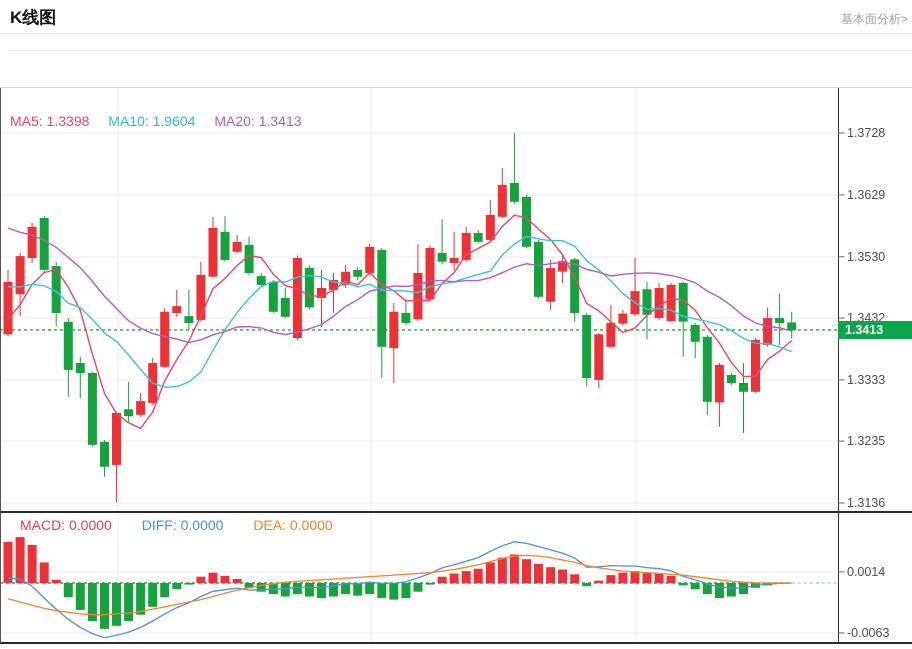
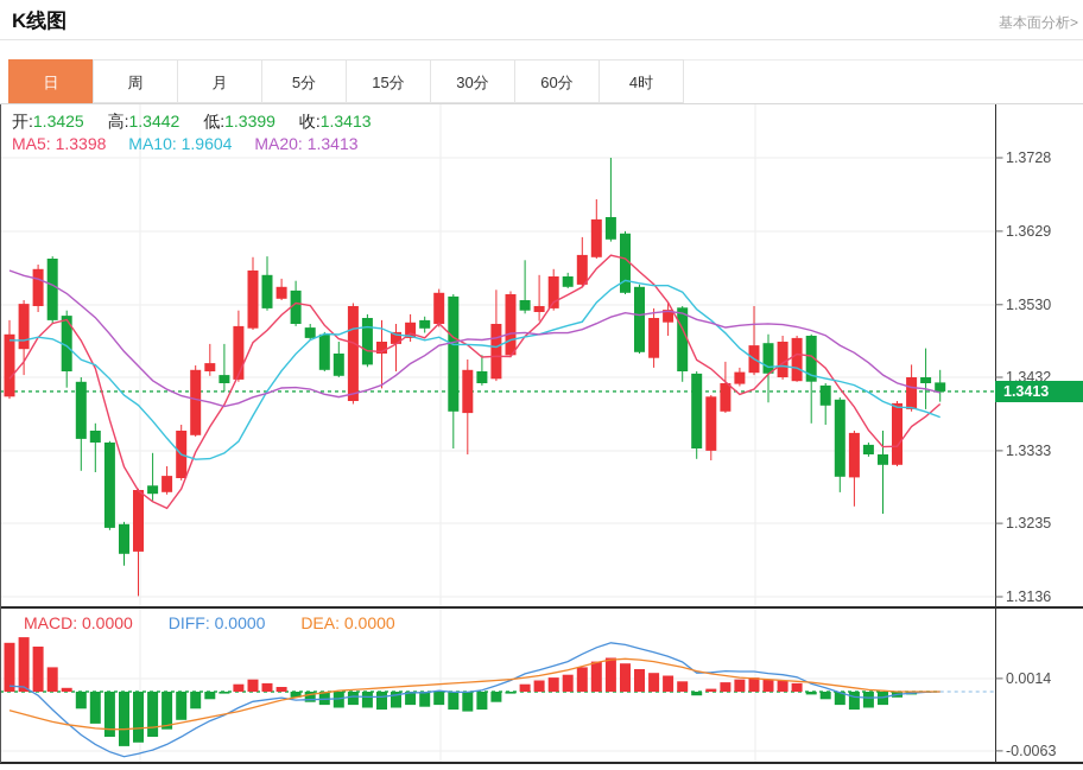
  K线图
  基本面分析>
+ 日 周 月 5分 15分 30分 60分 4时
+ 开:1.3425 高:1.3442 低:1.3399 收:1.3413
  MA5: 1.3398 MA10: 1.9604 MA20: 1.3413
  MACD: 0.0000 DIFF: 0.0000 DEA: 0.0000
  1.3728
  1.3629
  1.3530
  1.3432
  1.3333
  1.3235
  1.3136
  0.0014
  -0.0063
  1.3413
